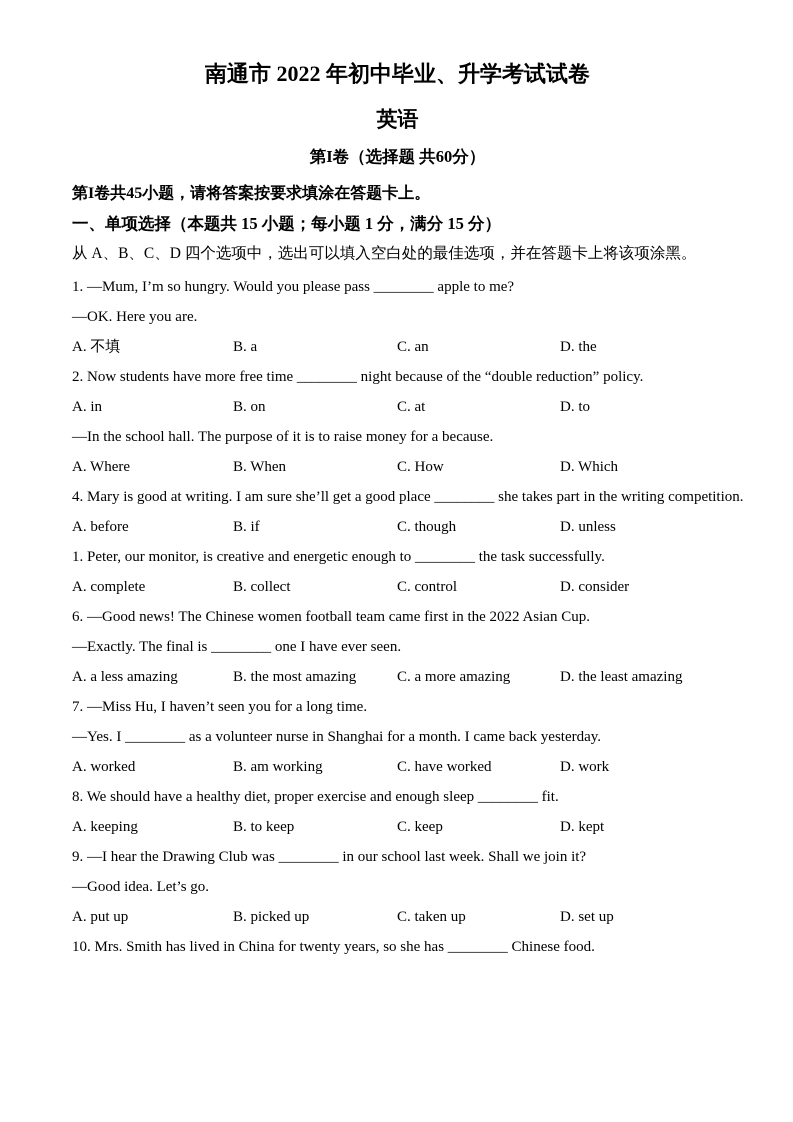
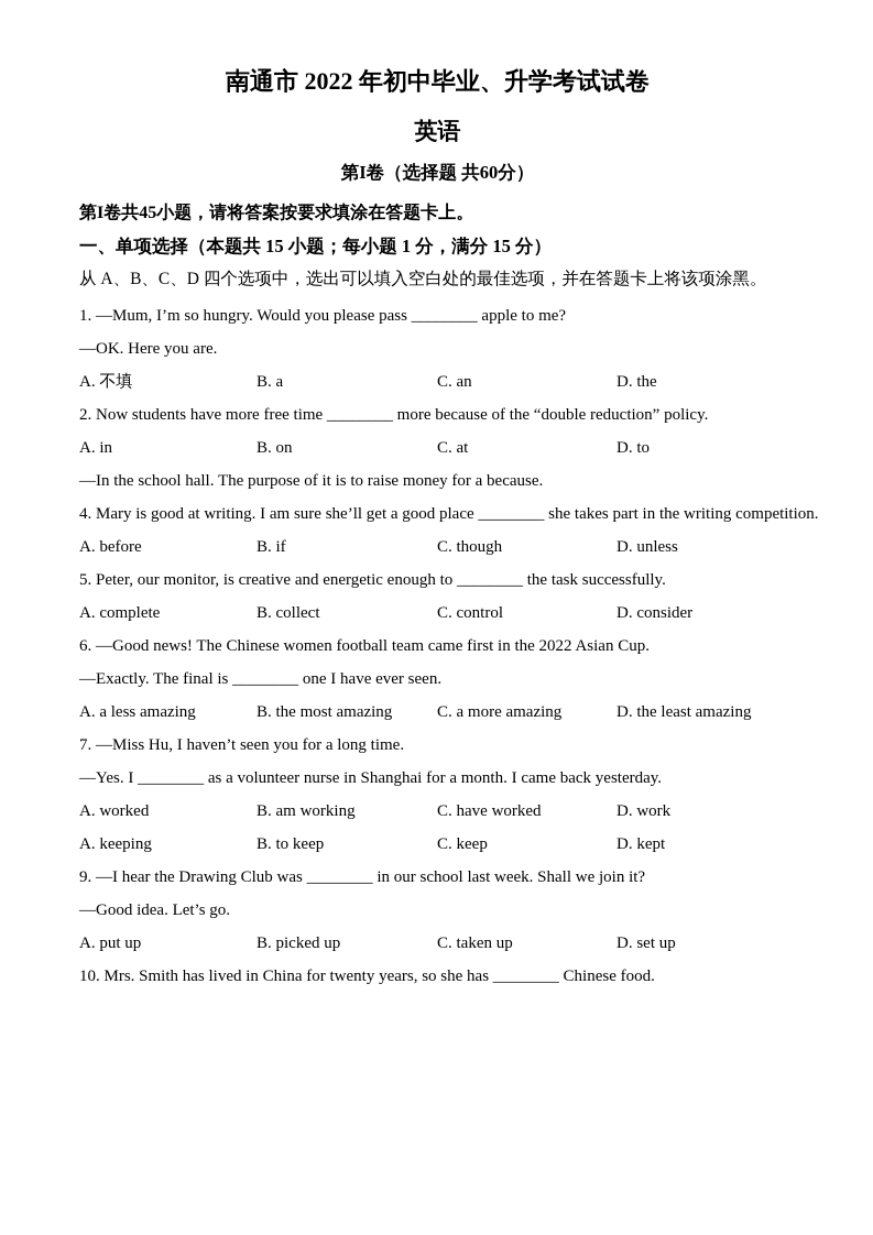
  南通市 2022 年初中毕业、升学考试试卷
  英语
  第I卷（选择题 共60分）
  第I卷共45小题，请将答案按要求填涂在答题卡上。
  一、单项选择（本题共 15 小题；每小题 1 分，满分 15 分）
  从 A、B、C、D 四个选项中，选出可以填入空白处的最佳选项，并在答题卡上将该项涂黑。
  1. —Mum, I’m so hungry. Would you please pass ________ apple to me?
  —OK. Here you are.
  A. 不填
  B. a
  C. an
  D. the
- 2. Now students have more free time ________ night because of the “double reduction” policy.
+ 2. Now students have more free time ________ more because of the “double reduction” policy.
  A. in
  B. on
  C. at
  D. to
  —In the school hall. The purpose of it is to raise money for a because.
- A. Where
- B. When
- C. How
- D. Which
  4. Mary is good at writing. I am sure she’ll get a good place ________ she takes part in the writing competition.
  A. before
  B. if
  C. though
  D. unless
- 1. Peter, our monitor, is creative and energetic enough to ________ the task successfully.
+ 5. Peter, our monitor, is creative and energetic enough to ________ the task successfully.
  A. complete
  B. collect
  C. control
  D. consider
  6. —Good news! The Chinese women football team came first in the 2022 Asian Cup.
  —Exactly. The final is ________ one I have ever seen.
  A. a less amazing
  B. the most amazing
  C. a more amazing
  D. the least amazing
  7. —Miss Hu, I haven’t seen you for a long time.
  —Yes. I ________ as a volunteer nurse in Shanghai for a month. I came back yesterday.
  A. worked
  B. am working
  C. have worked
  D. work
- 8. We should have a healthy diet, proper exercise and enough sleep ________ fit.
  A. keeping
  B. to keep
  C. keep
  D. kept
  9. —I hear the Drawing Club was ________ in our school last week. Shall we join it?
  —Good idea. Let’s go.
  A. put up
  B. picked up
  C. taken up
  D. set up
  10. Mrs. Smith has lived in China for twenty years, so she has ________ Chinese food.
